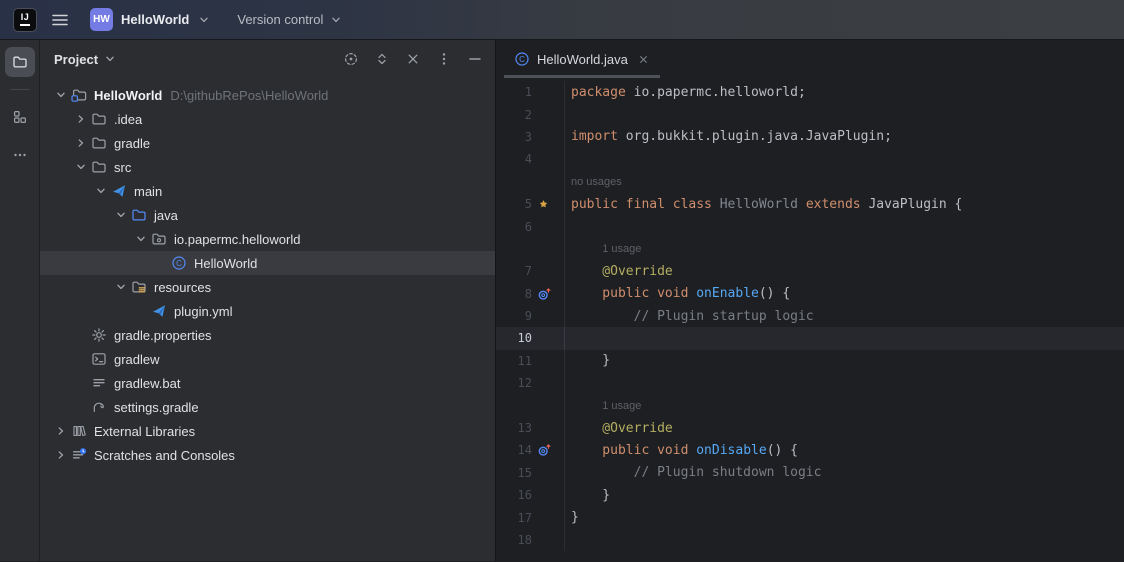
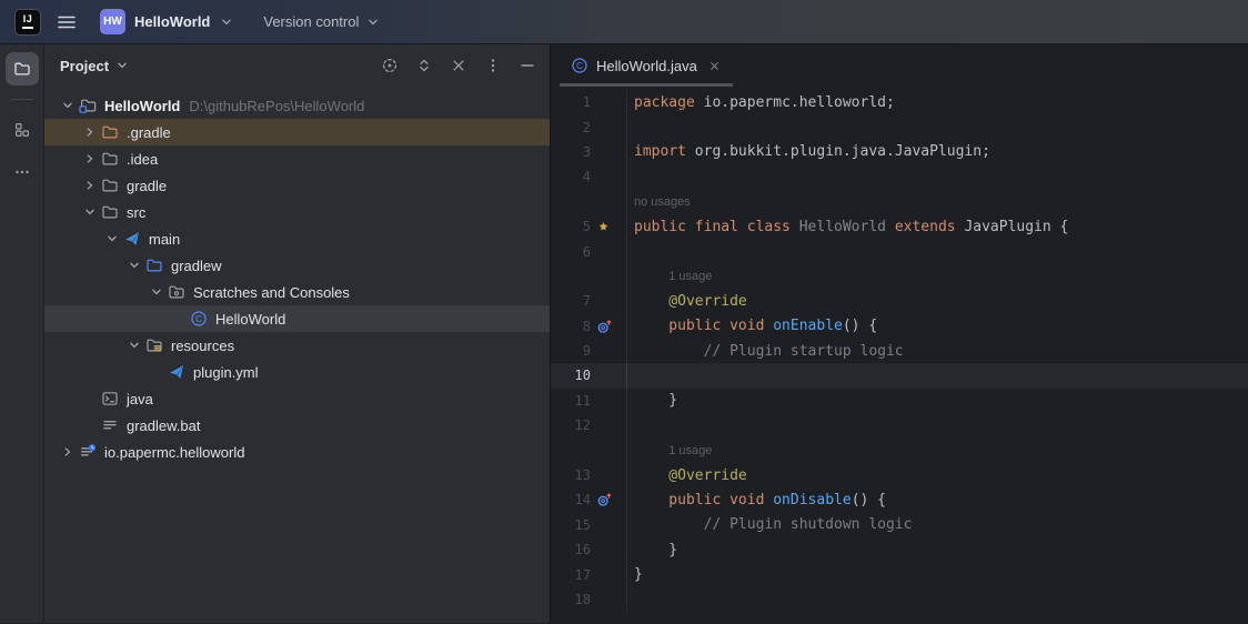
  IJ
  HW
  HelloWorld
  Version control
  Project
  HelloWorld
  D:\githubRePos\HelloWorld
+ .gradle
  .idea
  gradle
  src
  main
- java
+ gradlew
- io.papermc.helloworld
+ Scratches and Consoles
  C
  HelloWorld
  resources
  plugin.yml
- gradle.properties
- gradlew
+ java
  gradlew.bat
- settings.gradle
- External Libraries
- Scratches and Consoles
+ io.papermc.helloworld
  C
  HelloWorld.java
  1
  package
  io.papermc.helloworld;
  2
  3
  import
  org.bukkit.plugin.java.JavaPlugin;
  4
  no usages
  5
  public final class
  HelloWorld
  extends
  JavaPlugin {
  6
  1 usage
  7
  @Override
  8
  public void
  onEnable
  () {
  9
  // Plugin startup logic
  10
  11
  }
  12
  1 usage
  13
  @Override
  14
  public void
  onDisable
  () {
  15
  // Plugin shutdown logic
  16
  }
  17
  }
  18
